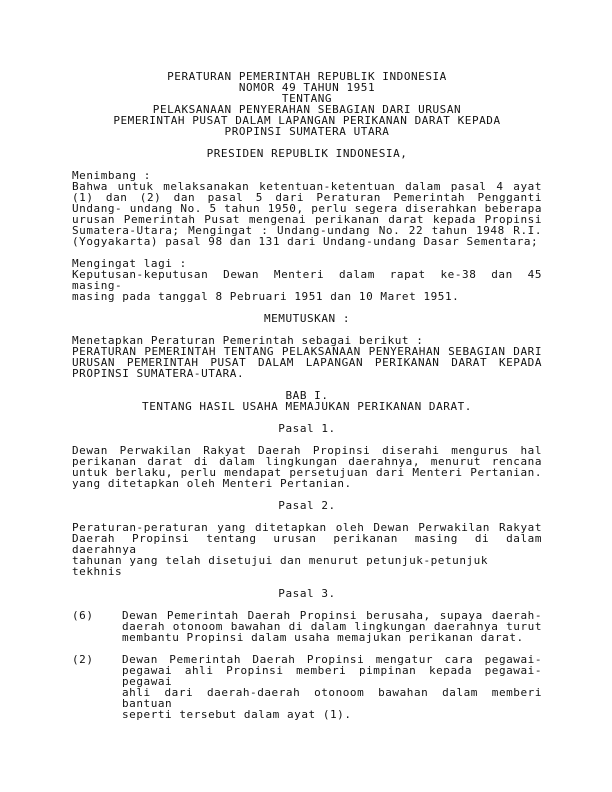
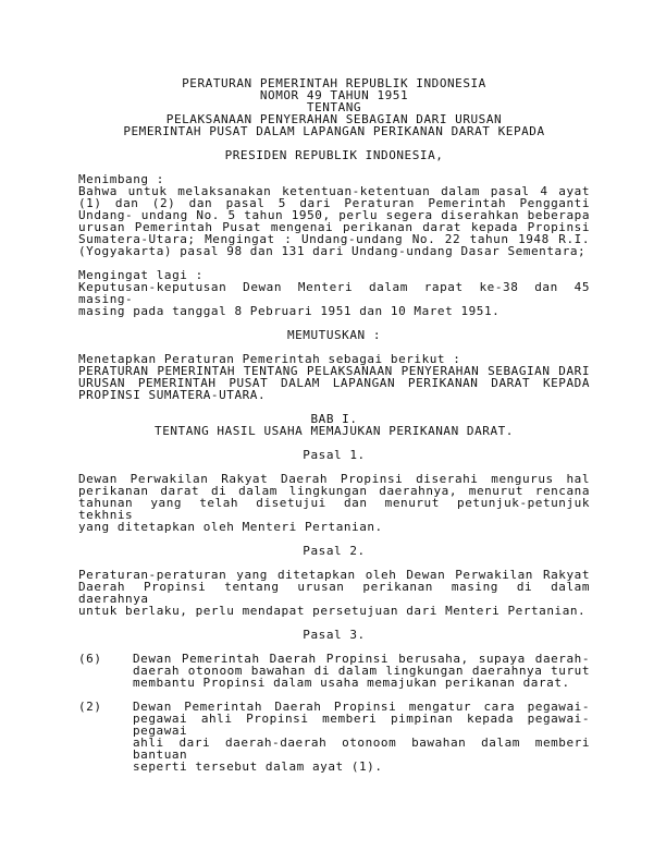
  PERATURAN PEMERINTAH REPUBLIK INDONESIA
  NOMOR 49 TAHUN 1951
  TENTANG
  PELAKSANAAN PENYERAHAN SEBAGIAN DARI URUSAN
  PEMERINTAH PUSAT DALAM LAPANGAN PERIKANAN DARAT KEPADA
- PROPINSI SUMATERA UTARA
  PRESIDEN REPUBLIK INDONESIA,
  Menimbang :
  Bahwa untuk melaksanakan ketentuan-ketentuan dalam pasal 4 ayat
  (1) dan (2) dan pasal 5 dari Peraturan Pemerintah Pengganti
  Undang- undang No. 5 tahun 1950, perlu segera diserahkan beberapa
  urusan Pemerintah Pusat mengenai perikanan darat kepada Propinsi
  Sumatera-Utara; Mengingat : Undang-undang No. 22 tahun 1948 R.I.
  (Yogyakarta) pasal 98 dan 131 dari Undang-undang Dasar Sementara;
  Mengingat lagi :
  Keputusan-keputusan Dewan Menteri dalam rapat ke-38 dan 45 masing-
  masing pada tanggal 8 Pebruari 1951 dan 10 Maret 1951.
  MEMUTUSKAN :
  Menetapkan Peraturan Pemerintah sebagai berikut :
  PERATURAN PEMERINTAH TENTANG PELAKSANAAN PENYERAHAN SEBAGIAN DARI
  URUSAN PEMERINTAH PUSAT DALAM LAPANGAN PERIKANAN DARAT KEPADA
  PROPINSI SUMATERA-UTARA.
  BAB I.
  TENTANG HASIL USAHA MEMAJUKAN PERIKANAN DARAT.
  Pasal 1.
  Dewan Perwakilan Rakyat Daerah Propinsi diserahi mengurus hal
  perikanan darat di dalam lingkungan daerahnya, menurut rencana
- untuk berlaku, perlu mendapat persetujuan dari Menteri Pertanian.
+ tahunan yang telah disetujui dan menurut petunjuk-petunjuk tekhnis
  yang ditetapkan oleh Menteri Pertanian.
  Pasal 2.
  Peraturan-peraturan yang ditetapkan oleh Dewan Perwakilan Rakyat
  Daerah Propinsi tentang urusan perikanan masing di dalam daerahnya
- tahunan yang telah disetujui dan menurut petunjuk-petunjuk tekhnis
+ untuk berlaku, perlu mendapat persetujuan dari Menteri Pertanian.
  Pasal 3.
  (6)
  Dewan Pemerintah Daerah Propinsi berusaha, supaya daerah-
  daerah otonoom bawahan di dalam lingkungan daerahnya turut
  membantu Propinsi dalam usaha memajukan perikanan darat.
  (2)
  Dewan Pemerintah Daerah Propinsi mengatur cara pegawai-
  pegawai ahli Propinsi memberi pimpinan kepada pegawai-pegawai
  ahli dari daerah-daerah otonoom bawahan dalam memberi bantuan
  seperti tersebut dalam ayat (1).
